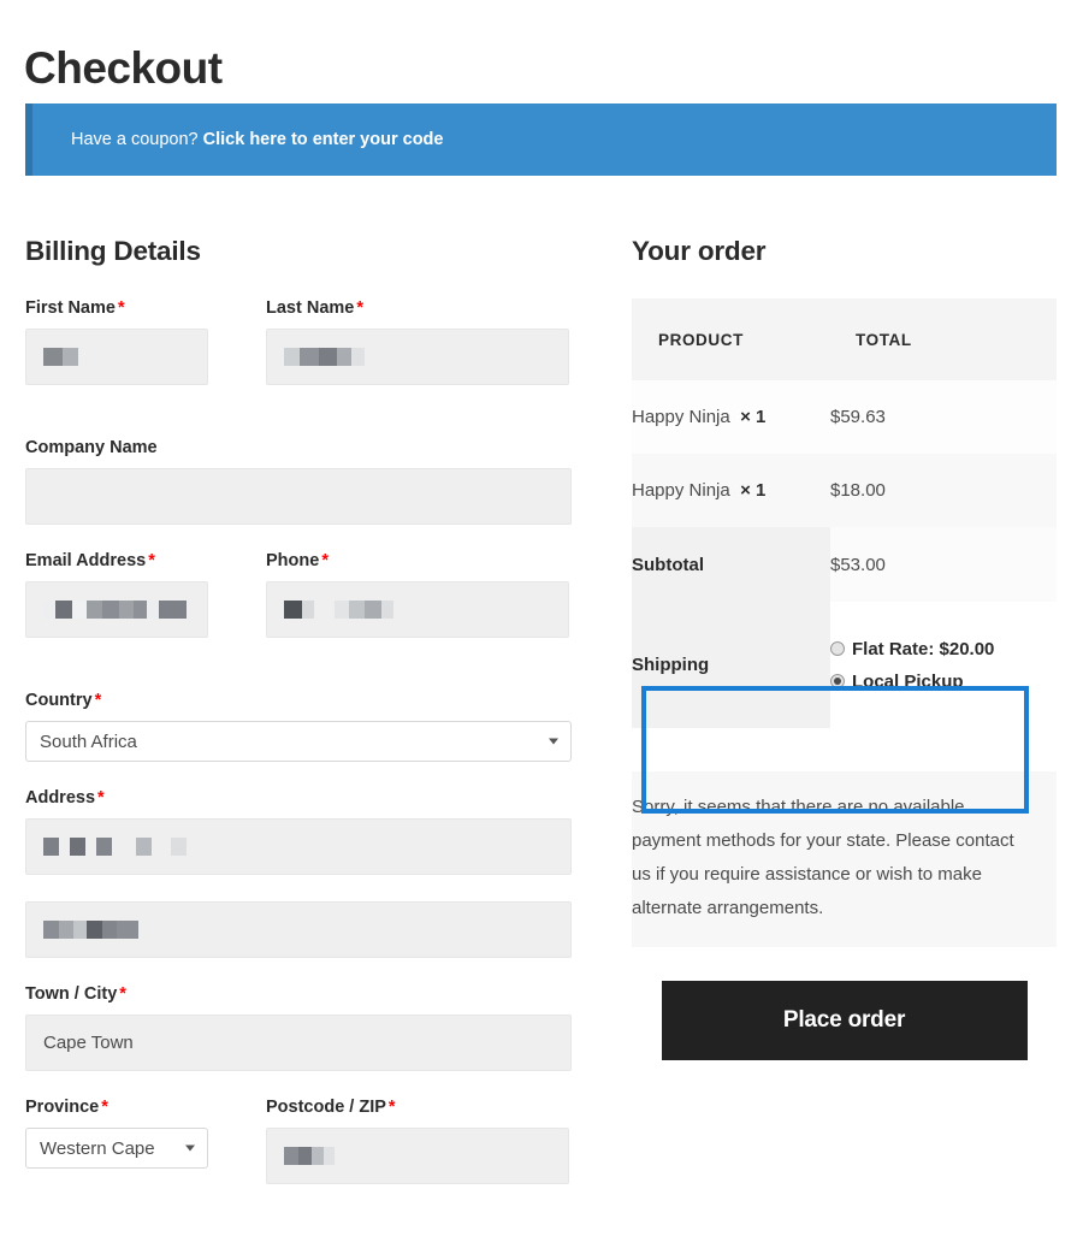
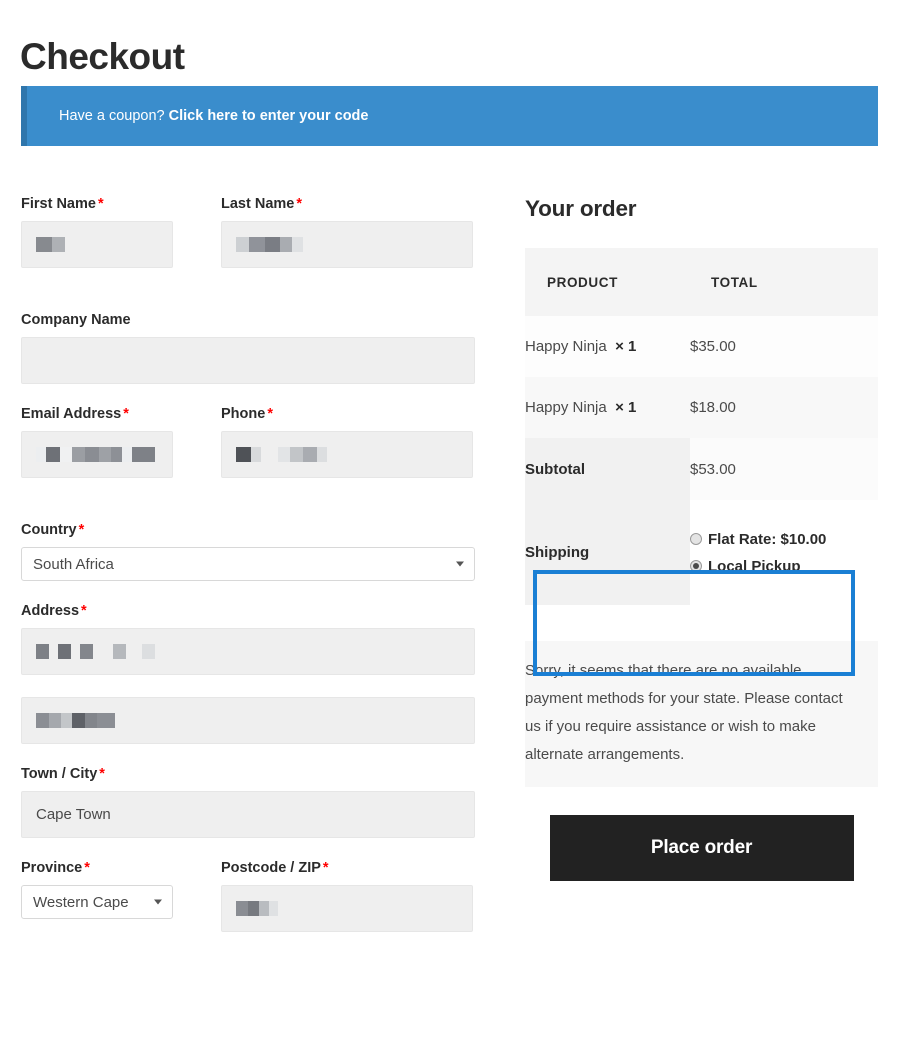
  Checkout
  Have a coupon? Click here to enter your code
- Billing Details
  First Name *
  Last Name *
  Company Name
  Email Address *
  Phone *
  Country *
  South Africa
  Address *
  Town / City *
  Cape Town
  Province *
  Western Cape
  Postcode / ZIP *
  Your order
  PRODUCT	TOTAL
- Happy Ninja × 1	$59.63
+ Happy Ninja × 1	$35.00
  Happy Ninja × 1	$18.00
  Subtotal	$53.00
- Shipping	Flat Rate: $20.00 Local Pickup
+ Shipping	Flat Rate: $10.00 Local Pickup
  Sorry, it seems that there are no available payment methods for your state. Please contact us if you require assistance or wish to make alternate arrangements.
  Place order
